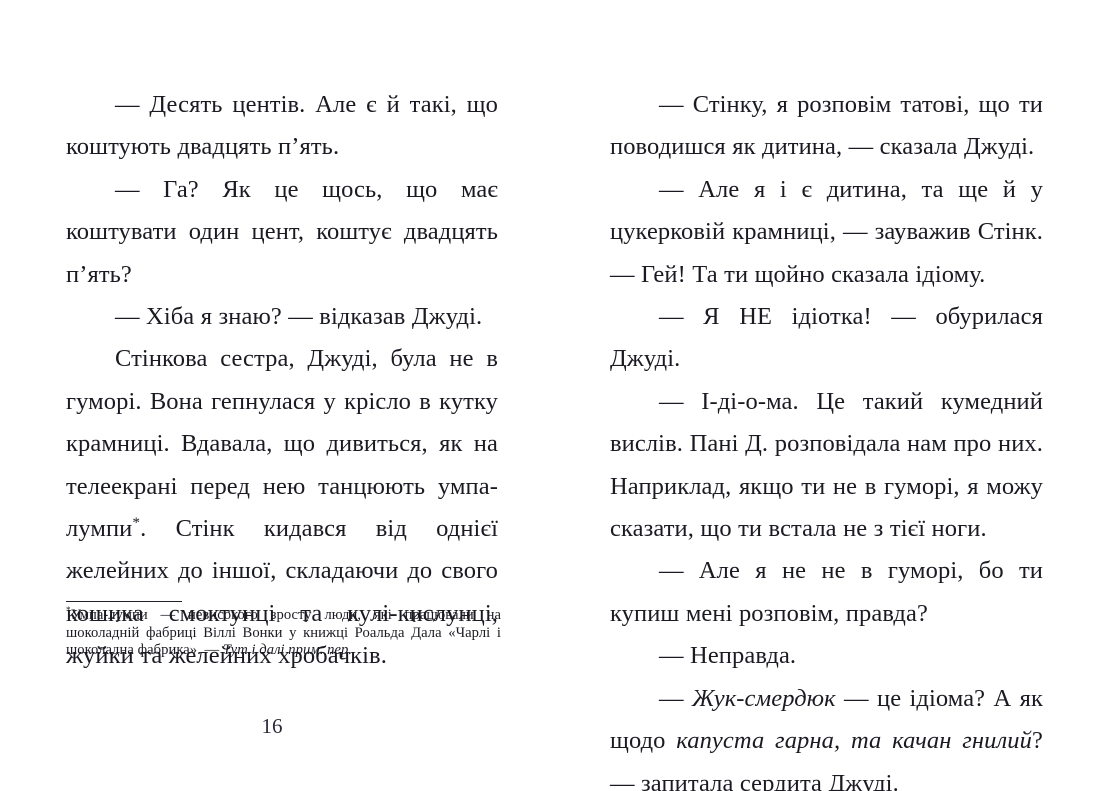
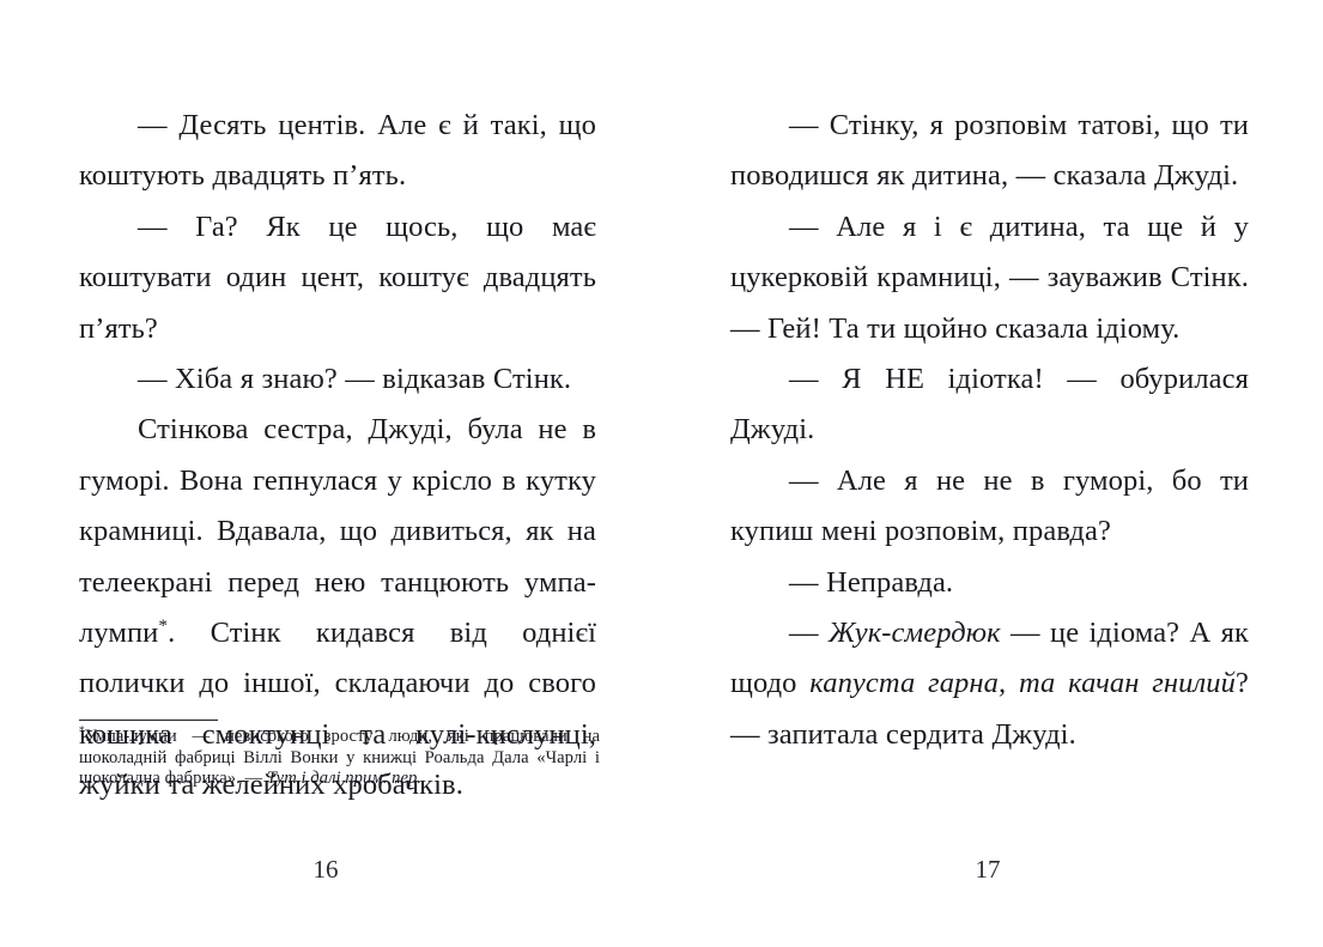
  — Десять центів. Але є й такі, що коштують двадцять п’ять.
  — Га? Як це щось, що має коштувати один цент, коштує двадцять п’ять?
- — Хіба я знаю? — відказав Джуді.
+ — Хіба я знаю? — відказав Стінк.
- Стінкова сестра, Джуді, була не в гуморі. Вона гепнулася у крісло в кутку крамниці. Вдавала, що дивиться, як на телеекрані перед нею танцюють умпа-лумпи*. Стінк кидався від однієї желейних до іншої, складаючи до свого кошика смоктунці та кулі-кислунці, жуйки та желейних хробачків.
+ Стінкова сестра, Джуді, була не в гуморі. Вона гепнулася у крісло в кутку крамниці. Вдавала, що дивиться, як на телеекрані перед нею танцюють умпа-лумпи*. Стінк кидався від однієї полички до іншої, складаючи до свого кошика смоктунці та кулі-кислунці, жуйки та желейних хробачків.
  *Умпа-лумпи — невисокого зросту люди, які працювали на шоколадній фабриці Віллі Вонки у книжці Роальда Дала «Чарлі і шоколадна фабрика». — Тут і далі прим. пер.
  16
  — Стінку, я розповім татові, що ти поводишся як дитина, — сказала Джуді.
  — Але я і є дитина, та ще й у цукерковій крамниці, — зауважив Стінк. — Гей! Та ти щойно сказала ідіому.
  — Я НЕ ідіотка! — обурилася Джуді.
- — І-ді-о-ма. Це такий кумедний вислів. Пані Д. розповідала нам про них. Наприклад, якщо ти не в гуморі, я можу сказати, що ти встала не з тієї ноги.
  — Але я не не в гуморі, бо ти купиш мені розповім, правда?
  — Неправда.
  — Жук-смердюк — це ідіома? А як щодо капуста гарна, та качан гнилий? — запитала сердита Джуді.
+ 17
